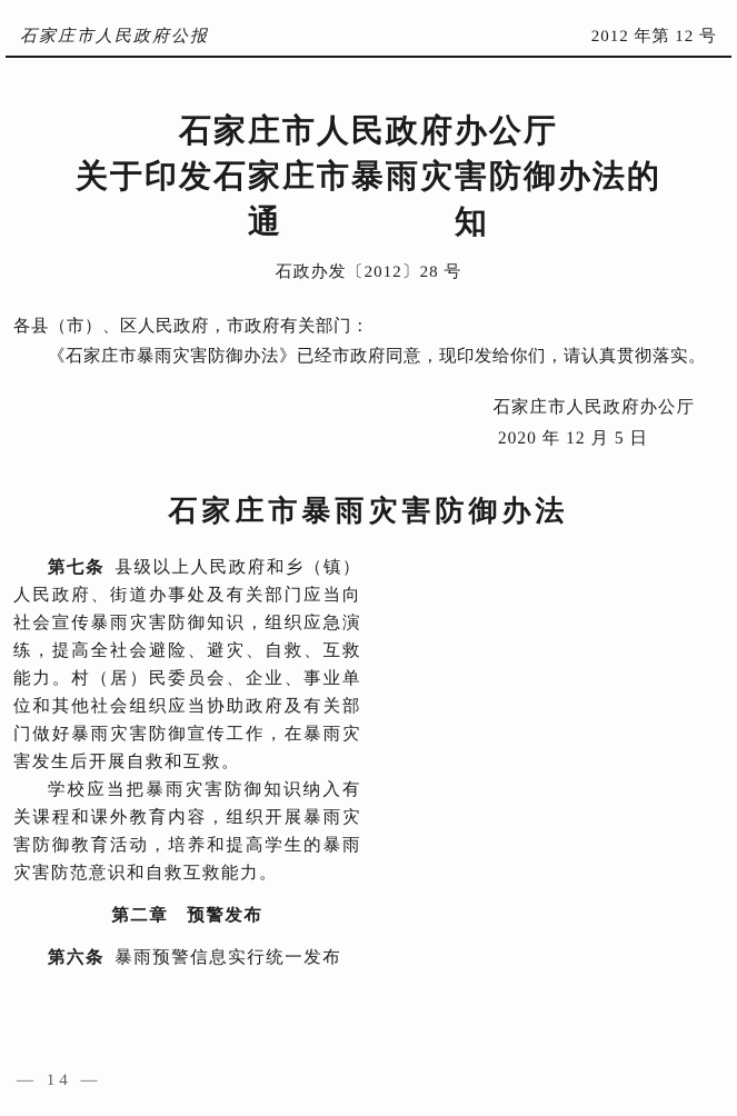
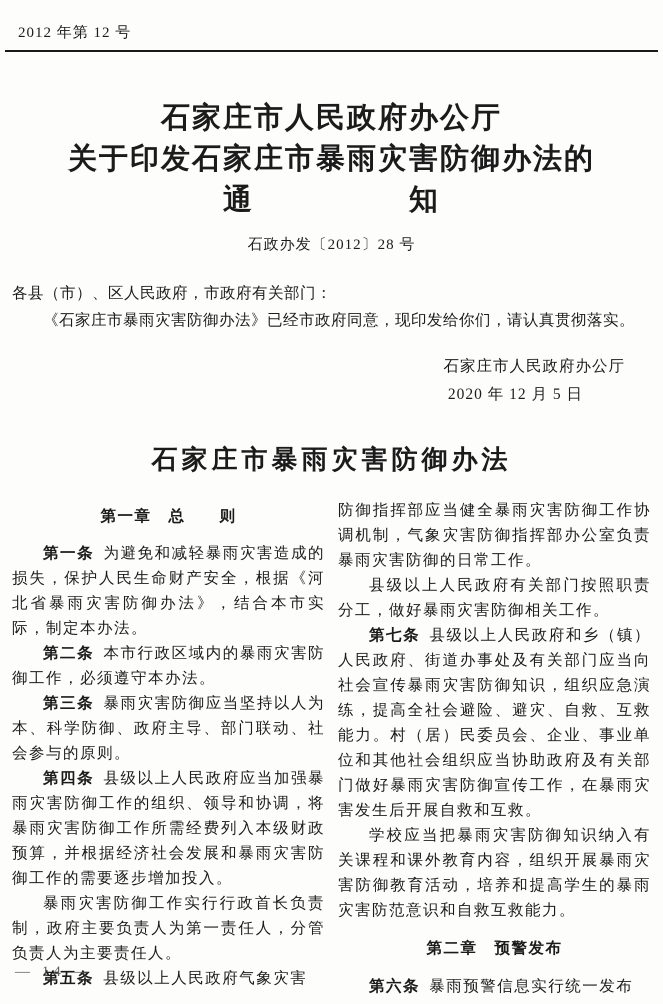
- 石家庄市人民政府公报
  2012 年第 12 号
  石家庄市人民政府办公厅
  关于印发石家庄市暴雨灾害防御办法的
  通 知
  石政办发〔2012〕28 号
  各县（市）、区人民政府，市政府有关部门：
  《石家庄市暴雨灾害防御办法》已经市政府同意，现印发给你们，请认真贯彻落实。
  石家庄市人民政府办公厅
  2020 年 12 月 5 日
  石家庄市暴雨灾害防御办法
+ 第一章 总 则
+ 第一条 为避免和减轻暴雨灾害造成的损失，保护人民生命财产安全，根据《河北省暴雨灾害防御办法》，结合本市实际，制定本办法。
+ 第二条 本市行政区域内的暴雨灾害防御工作，必须遵守本办法。
+ 第三条 暴雨灾害防御应当坚持以人为本、科学防御、政府主导、部门联动、社会参与的原则。
+ 第四条 县级以上人民政府应当加强暴雨灾害防御工作的组织、领导和协调，将暴雨灾害防御工作所需经费列入本级财政预算，并根据经济社会发展和暴雨灾害防御工作的需要逐步增加投入。
+ 暴雨灾害防御工作实行行政首长负责制，政府主要负责人为第一责任人，分管负责人为主要责任人。
+ 第五条 县级以上人民政府气象灾害
+ 防御指挥部应当健全暴雨灾害防御工作协调机制，气象灾害防御指挥部办公室负责暴雨灾害防御的日常工作。
+ 县级以上人民政府有关部门按照职责分工，做好暴雨灾害防御相关工作。
  第七条 县级以上人民政府和乡（镇）人民政府、街道办事处及有关部门应当向社会宣传暴雨灾害防御知识，组织应急演练，提高全社会避险、避灾、自救、互救能力。村（居）民委员会、企业、事业单位和其他社会组织应当协助政府及有关部门做好暴雨灾害防御宣传工作，在暴雨灾害发生后开展自救和互救。
  学校应当把暴雨灾害防御知识纳入有关课程和课外教育内容，组织开展暴雨灾害防御教育活动，培养和提高学生的暴雨灾害防范意识和自救互救能力。
  第二章 预警发布
  第六条 暴雨预警信息实行统一发布
  — 14 —
